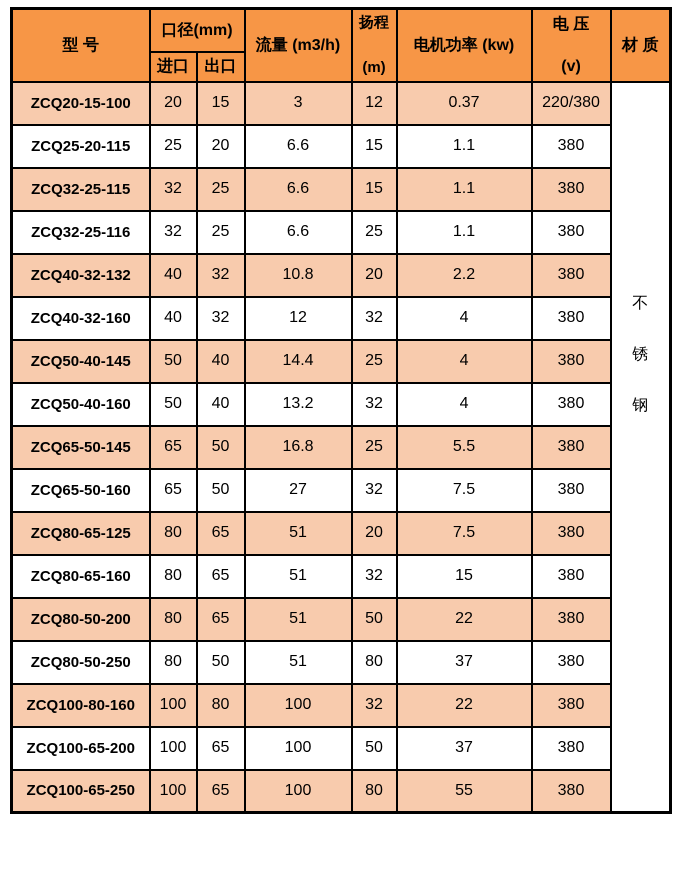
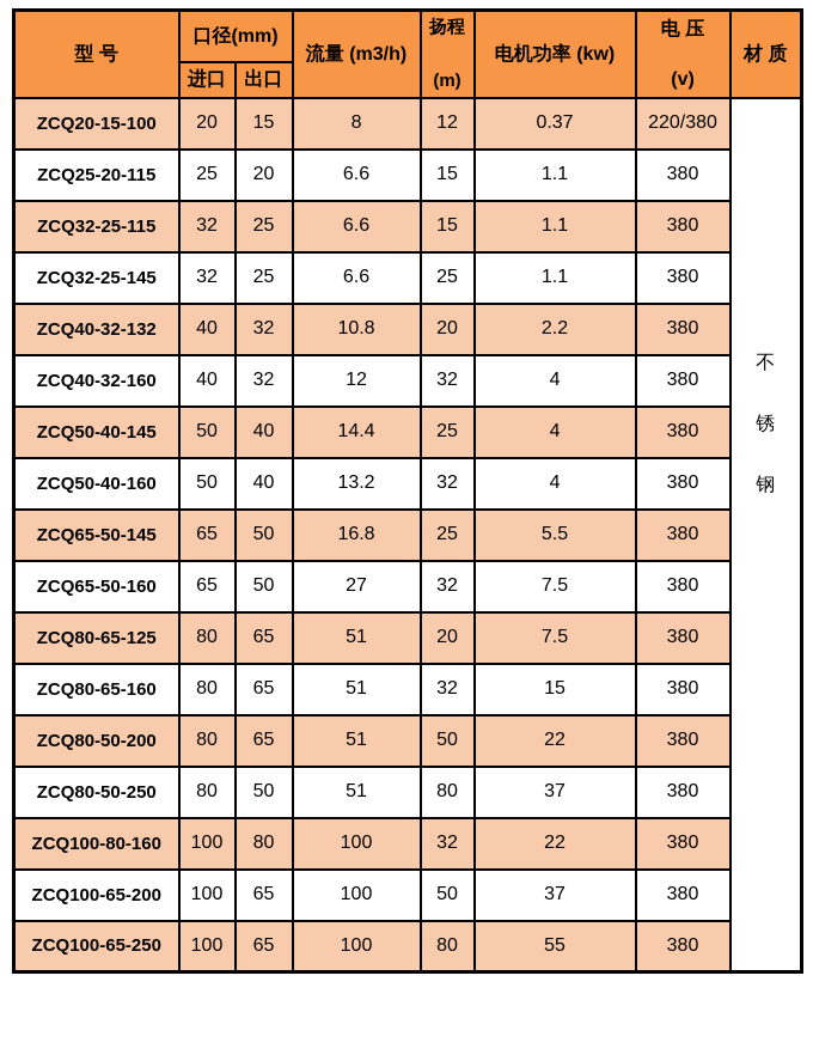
  型 号	口径(mm)	流量 (m3/h)	扬程 (m)	电机功率 (kw)	电 压 (v)	材 质
  进口	出口
- ZCQ20-15-100	20	15	3	12	0.37	220/380	不锈钢
+ ZCQ20-15-100	20	15	8	12	0.37	220/380	不锈钢
  ZCQ25-20-115	25	20	6.6	15	1.1	380
  ZCQ32-25-115	32	25	6.6	15	1.1	380
- ZCQ32-25-116	32	25	6.6	25	1.1	380
+ ZCQ32-25-145	32	25	6.6	25	1.1	380
  ZCQ40-32-132	40	32	10.8	20	2.2	380
  ZCQ40-32-160	40	32	12	32	4	380
  ZCQ50-40-145	50	40	14.4	25	4	380
  ZCQ50-40-160	50	40	13.2	32	4	380
  ZCQ65-50-145	65	50	16.8	25	5.5	380
  ZCQ65-50-160	65	50	27	32	7.5	380
  ZCQ80-65-125	80	65	51	20	7.5	380
  ZCQ80-65-160	80	65	51	32	15	380
  ZCQ80-50-200	80	65	51	50	22	380
  ZCQ80-50-250	80	50	51	80	37	380
  ZCQ100-80-160	100	80	100	32	22	380
  ZCQ100-65-200	100	65	100	50	37	380
  ZCQ100-65-250	100	65	100	80	55	380
